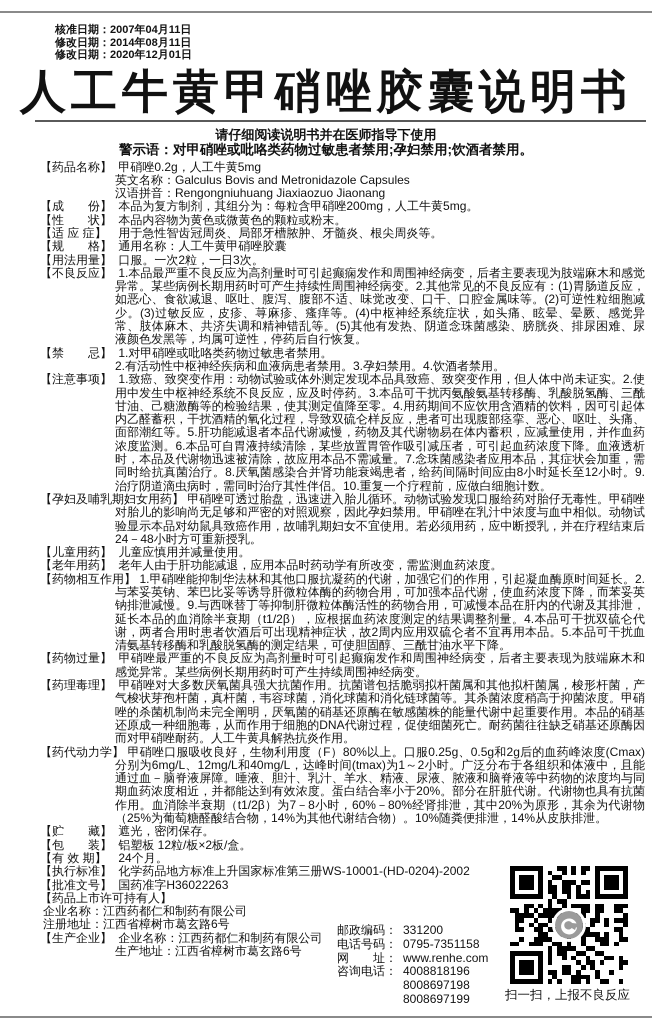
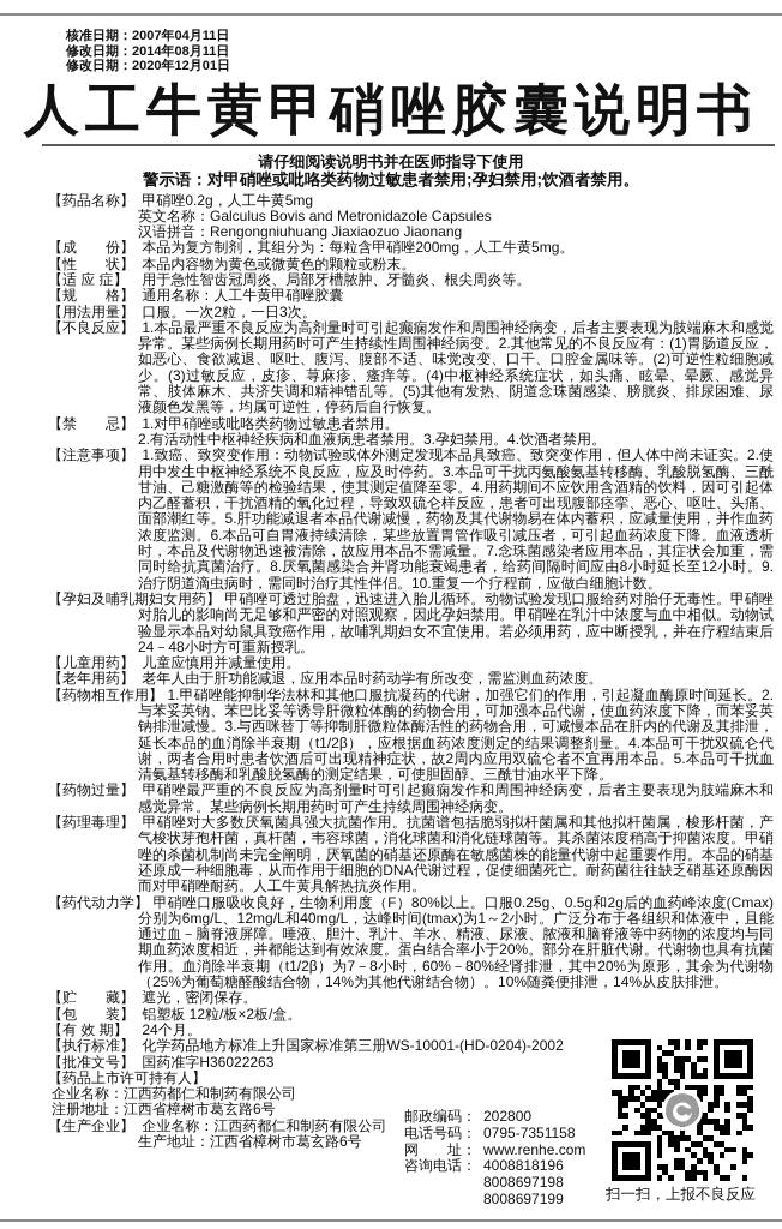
  核准日期：2007年04月11日
  修改日期：2014年08月11日
  修改日期：2020年12月01日
  人工牛黄甲硝唑胶囊说明书
  请仔细阅读说明书并在医师指导下使用
  警示语：对甲硝唑或吡咯类药物过敏患者禁用;孕妇禁用;饮酒者禁用。
  【药品名称】 甲硝唑0.2g，人工牛黄5mg
  英文名称：Galculus Bovis and Metronidazole Capsules
  汉语拼音：Rengongniuhuang Jiaxiaozuo Jiaonang
  【成 份】 本品为复方制剂，其组分为：每粒含甲硝唑200mg，人工牛黄5mg。
  【性 状】 本品内容物为黄色或微黄色的颗粒或粉末。
  【适 应 症】 用于急性智齿冠周炎、局部牙槽脓肿、牙髓炎、根尖周炎等。
  【规 格】 通用名称：人工牛黄甲硝唑胶囊
  【用法用量】 口服。一次2粒，一日3次。
  【不良反应】 1.本品最严重不良反应为高剂量时可引起癫痫发作和周围神经病变，后者主要表现为肢端麻木和感觉异常。某些病例长期用药时可产生持续性周围神经病变。2.其他常见的不良反应有：(1)胃肠道反应，如恶心、食欲减退、呕吐、腹泻、腹部不适、味觉改变、口干、口腔金属味等。(2)可逆性粒细胞减少。(3)过敏反应，皮疹、荨麻疹、瘙痒等。(4)中枢神经系统症状，如头痛、眩晕、晕厥、感觉异常、肢体麻木、共济失调和精神错乱等。(5)其他有发热、阴道念珠菌感染、膀胱炎、排尿困难、尿液颜色发黑等，均属可逆性，停药后自行恢复。
  【禁 忌】 1.对甲硝唑或吡咯类药物过敏患者禁用。
  2.有活动性中枢神经疾病和血液病患者禁用。3.孕妇禁用。4.饮酒者禁用。
  【注意事项】 1.致癌、致突变作用：动物试验或体外测定发现本品具致癌、致突变作用，但人体中尚未证实。2.使用中发生中枢神经系统不良反应，应及时停药。3.本品可干扰丙氨酸氨基转移酶、乳酸脱氢酶、三酰甘油、己糖激酶等的检验结果，使其测定值降至零。4.用药期间不应饮用含酒精的饮料，因可引起体内乙醛蓄积，干扰酒精的氧化过程，导致双硫仑样反应，患者可出现腹部痉挛、恶心、呕吐、头痛、面部潮红等。5.肝功能减退者本品代谢减慢，药物及其代谢物易在体内蓄积，应减量使用，并作血药浓度监测。6.本品可自胃液持续清除，某些放置胃管作吸引减压者，可引起血药浓度下降。血液透析时，本品及代谢物迅速被清除，故应用本品不需减量。7.念珠菌感染者应用本品，其症状会加重，需同时给抗真菌治疗。8.厌氧菌感染合并肾功能衰竭患者，给药间隔时间应由8小时延长至12小时。9.治疗阴道滴虫病时，需同时治疗其性伴侣。10.重复一个疗程前，应做白细胞计数。
  【孕妇及哺乳期妇女用药】 甲硝唑可透过胎盘，迅速进入胎儿循环。动物试验发现口服给药对胎仔无毒性。甲硝唑对胎儿的影响尚无足够和严密的对照观察，因此孕妇禁用。甲硝唑在乳汁中浓度与血中相似。动物试验显示本品对幼鼠具致癌作用，故哺乳期妇女不宜使用。若必须用药，应中断授乳，并在疗程结束后24－48小时方可重新授乳。
  【儿童用药】 儿童应慎用并减量使用。
  【老年用药】 老年人由于肝功能减退，应用本品时药动学有所改变，需监测血药浓度。
- 【药物相互作用】 1.甲硝唑能抑制华法林和其他口服抗凝药的代谢，加强它们的作用，引起凝血酶原时间延长。2.与苯妥英钠、苯巴比妥等诱导肝微粒体酶的药物合用，可加强本品代谢，使血药浓度下降，而苯妥英钠排泄减慢。9.与西咪替丁等抑制肝微粒体酶活性的药物合用，可减慢本品在肝内的代谢及其排泄，延长本品的血消除半衰期（t1/2β），应根据血药浓度测定的结果调整剂量。4.本品可干扰双硫仑代谢，两者合用时患者饮酒后可出现精神症状，故2周内应用双硫仑者不宜再用本品。5.本品可干扰血清氨基转移酶和乳酸脱氢酶的测定结果，可使胆固醇、三酰甘油水平下降。
+ 【药物相互作用】 1.甲硝唑能抑制华法林和其他口服抗凝药的代谢，加强它们的作用，引起凝血酶原时间延长。2.与苯妥英钠、苯巴比妥等诱导肝微粒体酶的药物合用，可加强本品代谢，使血药浓度下降，而苯妥英钠排泄减慢。3.与西咪替丁等抑制肝微粒体酶活性的药物合用，可减慢本品在肝内的代谢及其排泄，延长本品的血消除半衰期（t1/2β），应根据血药浓度测定的结果调整剂量。4.本品可干扰双硫仑代谢，两者合用时患者饮酒后可出现精神症状，故2周内应用双硫仑者不宜再用本品。5.本品可干扰血清氨基转移酶和乳酸脱氢酶的测定结果，可使胆固醇、三酰甘油水平下降。
  【药物过量】 甲硝唑最严重的不良反应为高剂量时可引起癫痫发作和周围神经病变，后者主要表现为肢端麻木和感觉异常。某些病例长期用药时可产生持续周围神经病变。
  【药理毒理】 甲硝唑对大多数厌氧菌具强大抗菌作用。抗菌谱包括脆弱拟杆菌属和其他拟杆菌属，梭形杆菌，产气梭状芽孢杆菌，真杆菌，韦容球菌，消化球菌和消化链球菌等。其杀菌浓度稍高于抑菌浓度。甲硝唑的杀菌机制尚未完全阐明，厌氧菌的硝基还原酶在敏感菌株的能量代谢中起重要作用。本品的硝基还原成一种细胞毒，从而作用于细胞的DNA代谢过程，促使细菌死亡。耐药菌往往缺乏硝基还原酶因而对甲硝唑耐药。人工牛黄具解热抗炎作用。
  【药代动力学】 甲硝唑口服吸收良好，生物利用度（F）80%以上。口服0.25g、0.5g和2g后的血药峰浓度(Cmax)分别为6mg/L、12mg/L和40mg/L，达峰时间(tmax)为1～2小时。广泛分布于各组织和体液中，且能通过血－脑脊液屏障。唾液、胆汁、乳汁、羊水、精液、尿液、脓液和脑脊液等中药物的浓度均与同期血药浓度相近，并都能达到有效浓度。蛋白结合率小于20%。部分在肝脏代谢。代谢物也具有抗菌作用。血消除半衰期（t1/2β）为7－8小时，60%－80%经肾排泄，其中20%为原形，其余为代谢物（25%为葡萄糖醛酸结合物，14%为其他代谢结合物）。10%随粪便排泄，14%从皮肤排泄。
  【贮 藏】 遮光，密闭保存。
  【包 装】 铝塑板 12粒/板×2板/盒。
  【有 效 期】 24个月。
  【执行标准】 化学药品地方标准上升国家标准第三册WS-10001-(HD-0204)-2002
  【批准文号】 国药准字H36022263
  【药品上市许可持有人】
  企业名称：江西药都仁和制药有限公司
  注册地址：江西省樟树市葛玄路6号
  【生产企业】 企业名称：江西药都仁和制药有限公司
  生产地址：江西省樟树市葛玄路6号
- 邮政编码： 331200
+ 邮政编码： 202800
  电话号码： 0795-7351158
  网 址： www.renhe.com
  咨询电话： 4008818196
  8008697198
  8008697199
  扫一扫，上报不良反应
